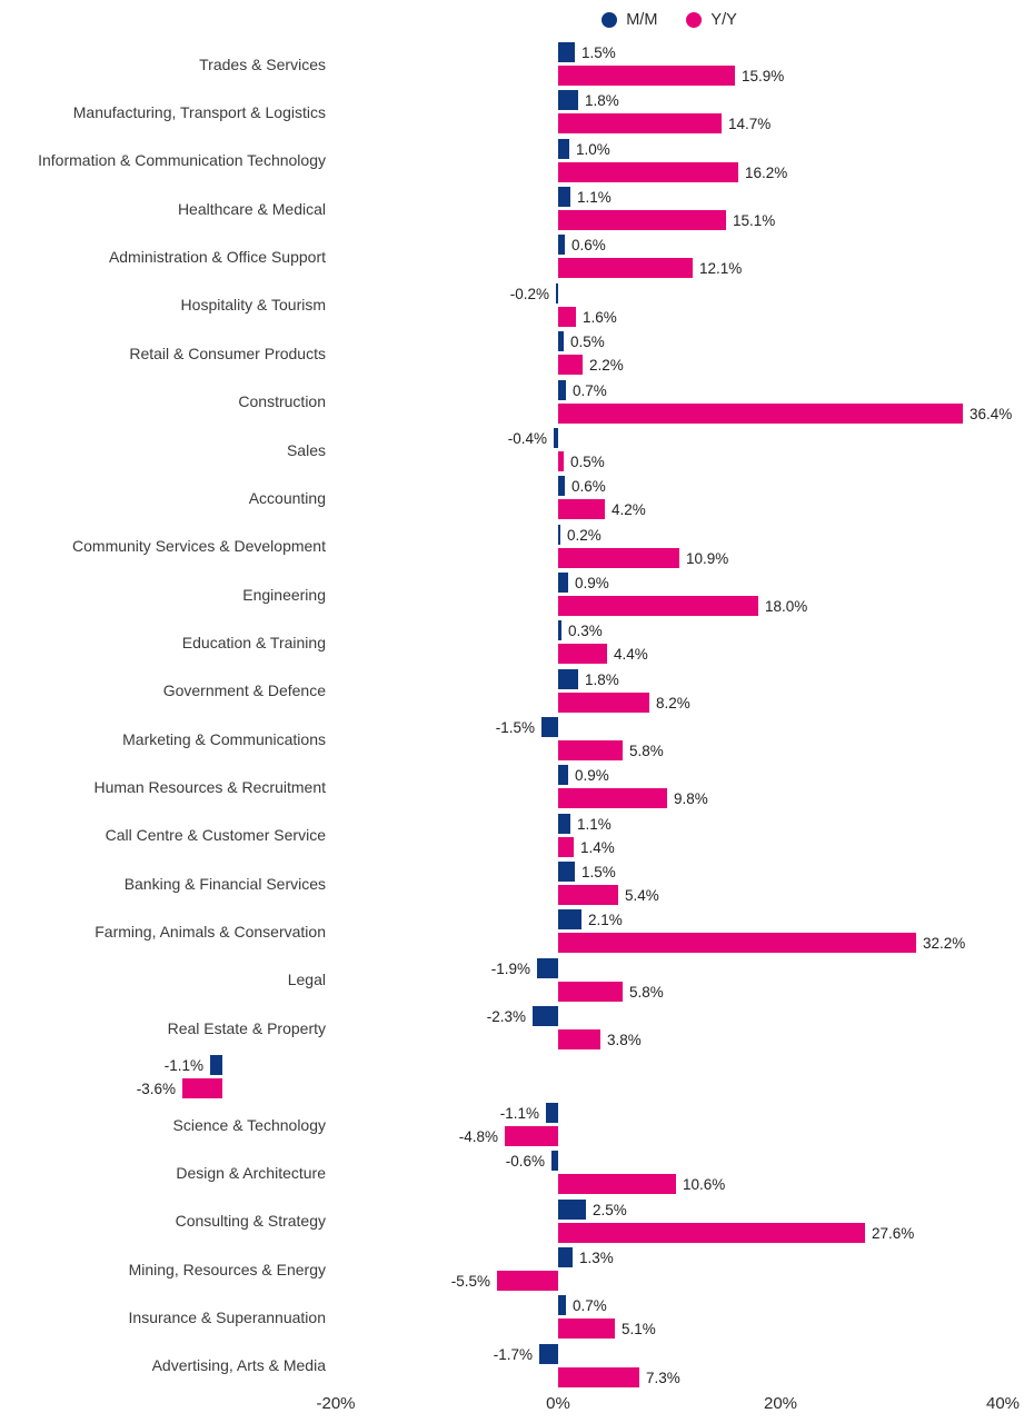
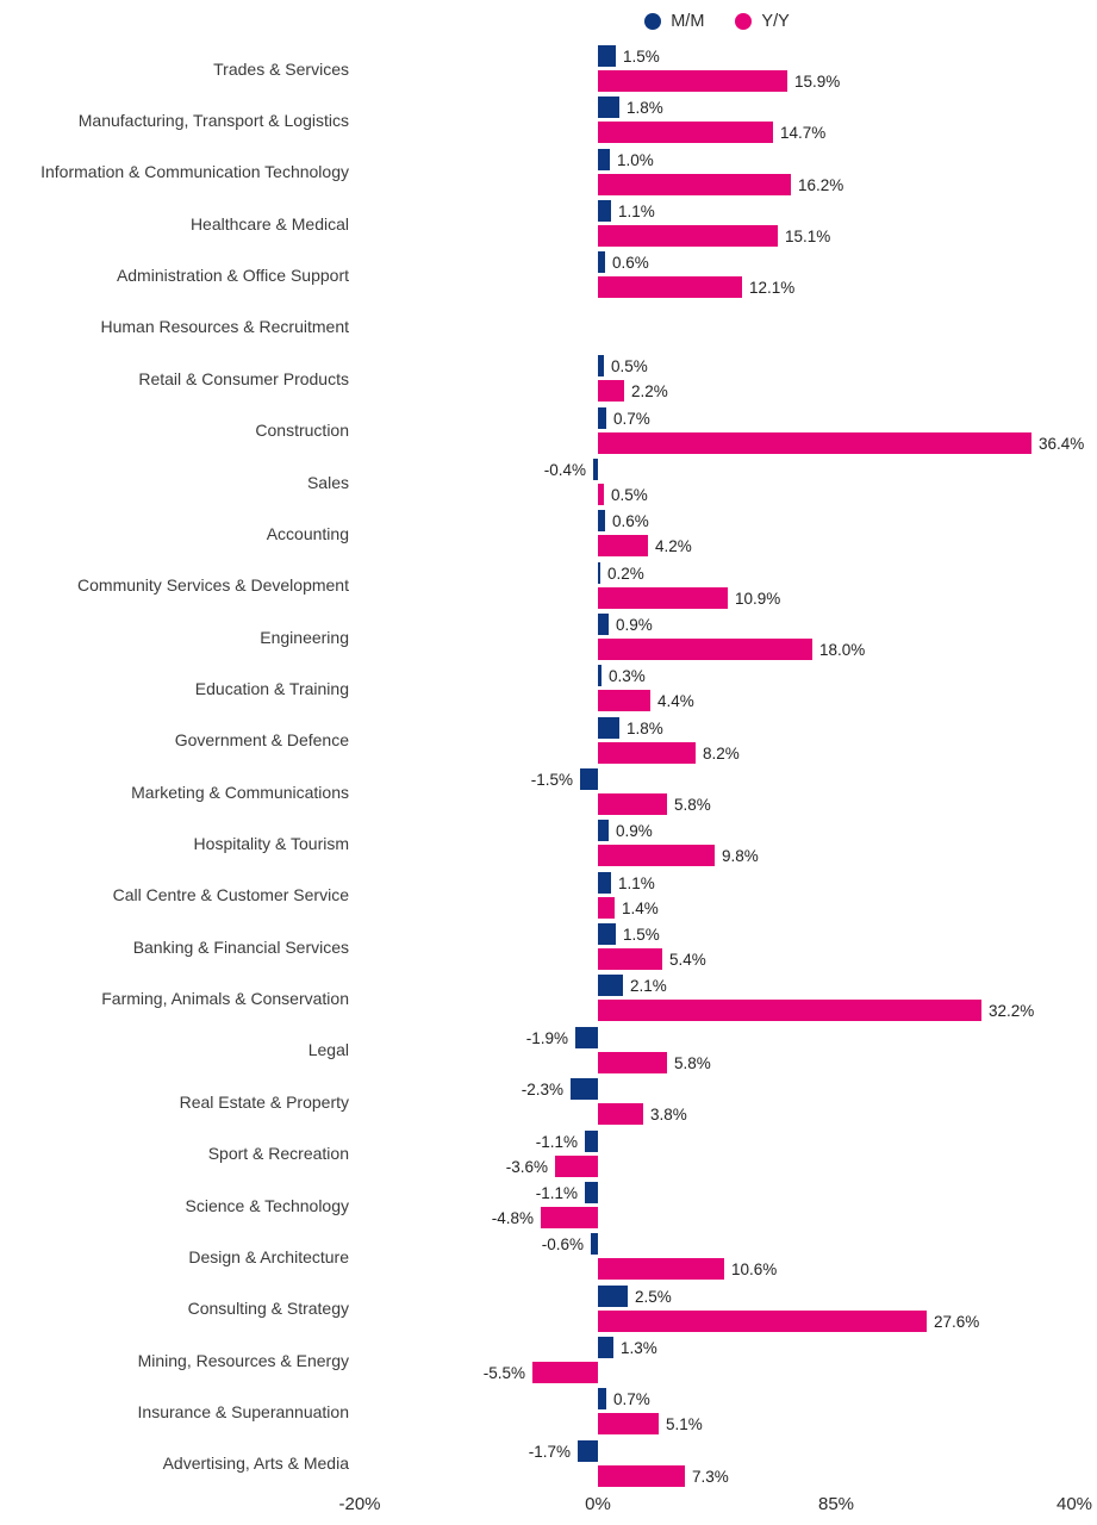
  M/M
  Y/Y
  Trades & Services
  1.5%
  15.9%
  Manufacturing, Transport & Logistics
  1.8%
  14.7%
  Information & Communication Technology
  1.0%
  16.2%
  Healthcare & Medical
  1.1%
  15.1%
  Administration & Office Support
  0.6%
  12.1%
- Hospitality & Tourism
+ Human Resources & Recruitment
- -0.2%
- 1.6%
  Retail & Consumer Products
  0.5%
  2.2%
  Construction
  0.7%
  36.4%
  Sales
  -0.4%
  0.5%
  Accounting
  0.6%
  4.2%
  Community Services & Development
  0.2%
  10.9%
  Engineering
  0.9%
  18.0%
  Education & Training
  0.3%
  4.4%
  Government & Defence
  1.8%
  8.2%
  Marketing & Communications
  -1.5%
  5.8%
- Human Resources & Recruitment
+ Hospitality & Tourism
  0.9%
  9.8%
  Call Centre & Customer Service
  1.1%
  1.4%
  Banking & Financial Services
  1.5%
  5.4%
  Farming, Animals & Conservation
  2.1%
  32.2%
  Legal
  -1.9%
  5.8%
  Real Estate & Property
  -2.3%
  3.8%
+ Sport & Recreation
  -1.1%
  -3.6%
  Science & Technology
  -1.1%
  -4.8%
  Design & Architecture
  -0.6%
  10.6%
  Consulting & Strategy
  2.5%
  27.6%
  Mining, Resources & Energy
  1.3%
  -5.5%
  Insurance & Superannuation
  0.7%
  5.1%
  Advertising, Arts & Media
  -1.7%
  7.3%
  -20%
  0%
- 20%
+ 85%
  40%
